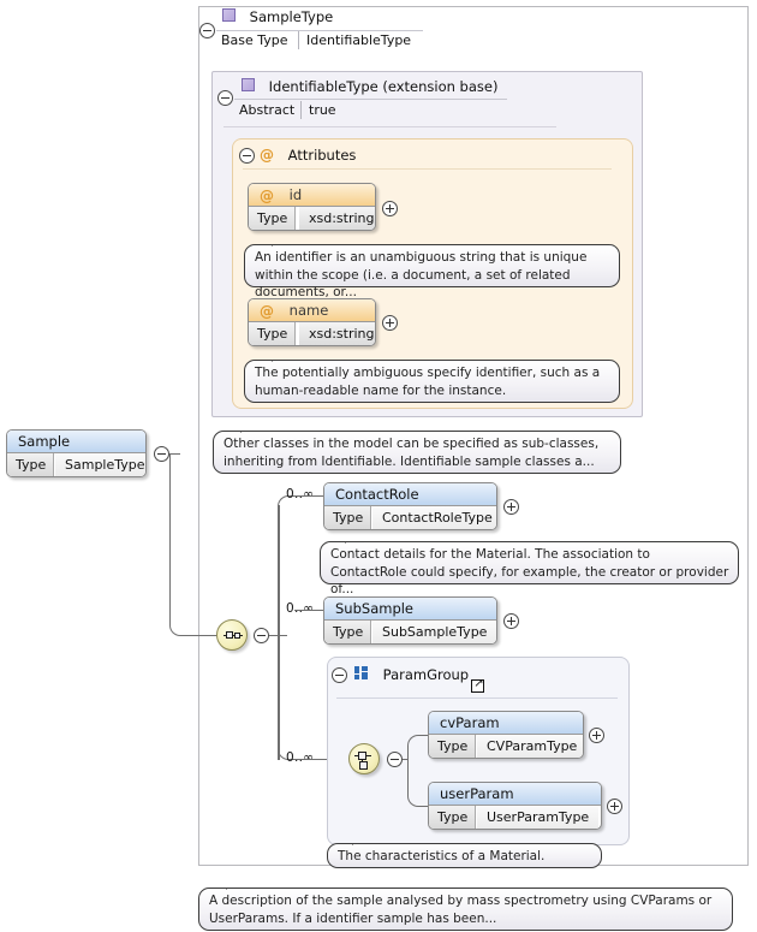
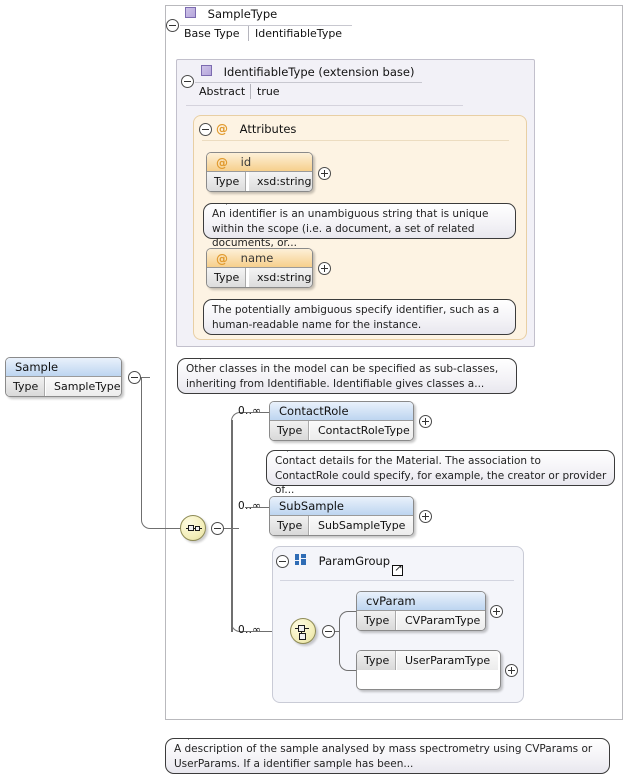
  SampleType
  Base Type
  IdentifiableType
  IdentifiableType (extension base)
  Abstract
  true
  @ Attributes
  @ id
  Type
  xsd:string
  An identifier is an unambiguous string that is unique within the scope (i.e. a document, a set of related documents, or...
  @ name
  Type
  xsd:string
  The potentially ambiguous specify identifier, such as a human-readable name for the instance.
- Other classes in the model can be specified as sub-classes, inheriting from Identifiable. Identifiable sample classes a...
+ Other classes in the model can be specified as sub-classes, inheriting from Identifiable. Identifiable gives classes a...
  Sample
  Type
  SampleType
  0..∞
  ContactRole
  Type
  ContactRoleType
  Contact details for the Material. The association to ContactRole could specify, for example, the creator or provider of...
  0..∞
  SubSample
  Type
  SubSampleType
  0..∞
  ParamGroup
  cvParam
  Type
  CVParamType
- userParam
  Type
  UserParamType
- The characteristics of a Material.
  A description of the sample analysed by mass spectrometry using CVParams or UserParams. If a identifier sample has been...
